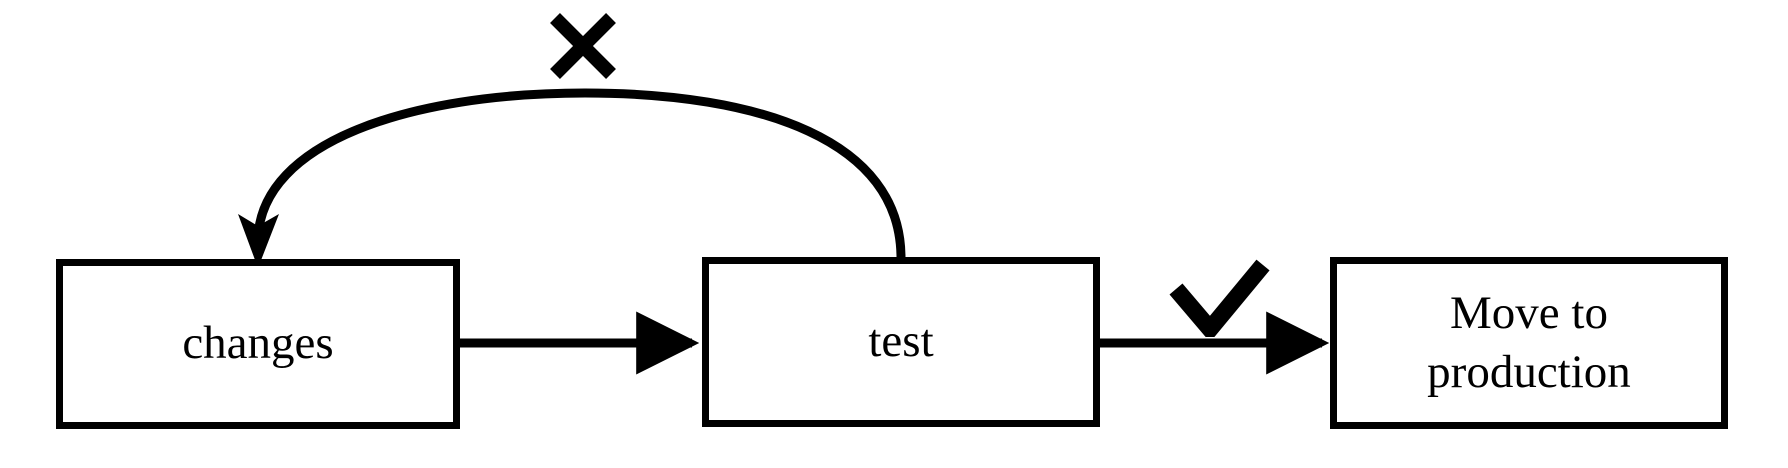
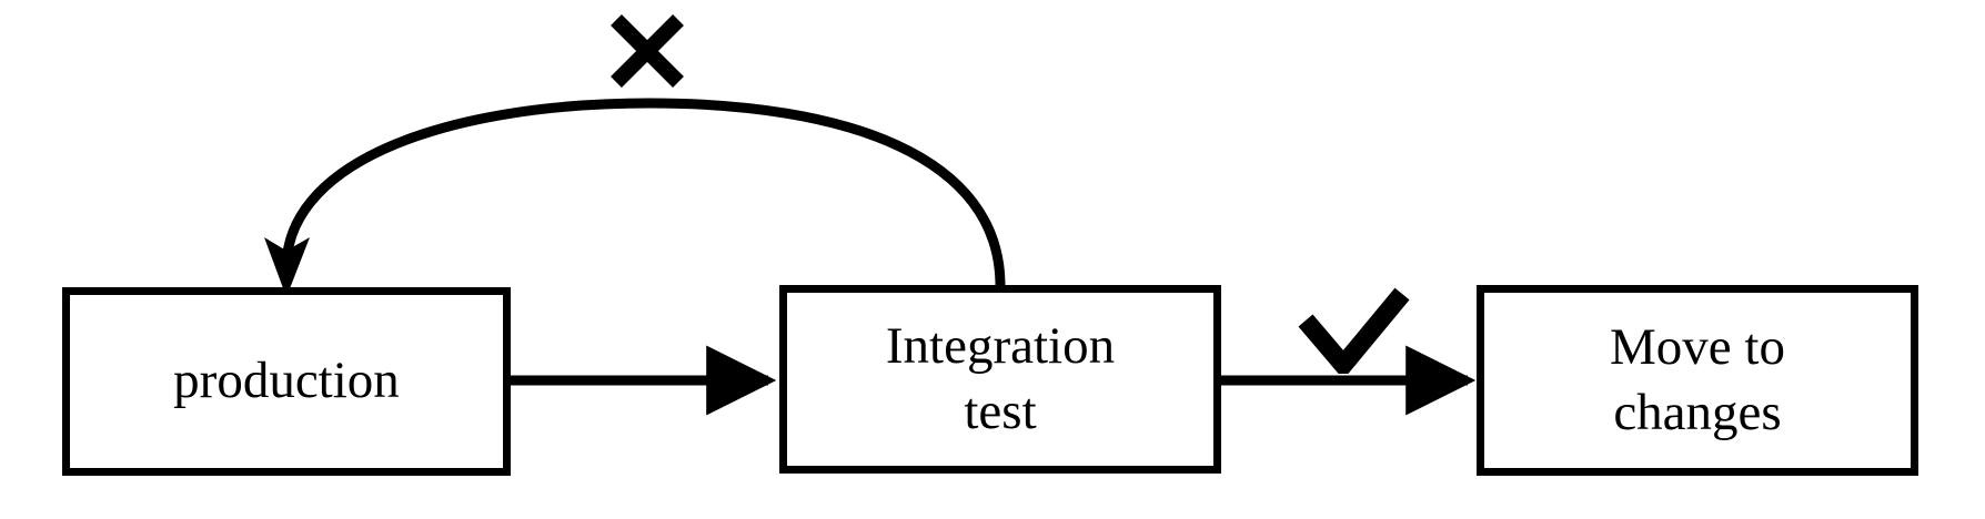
- changes
+ production
+ Integration
  test
  Move to
- production
+ changes
